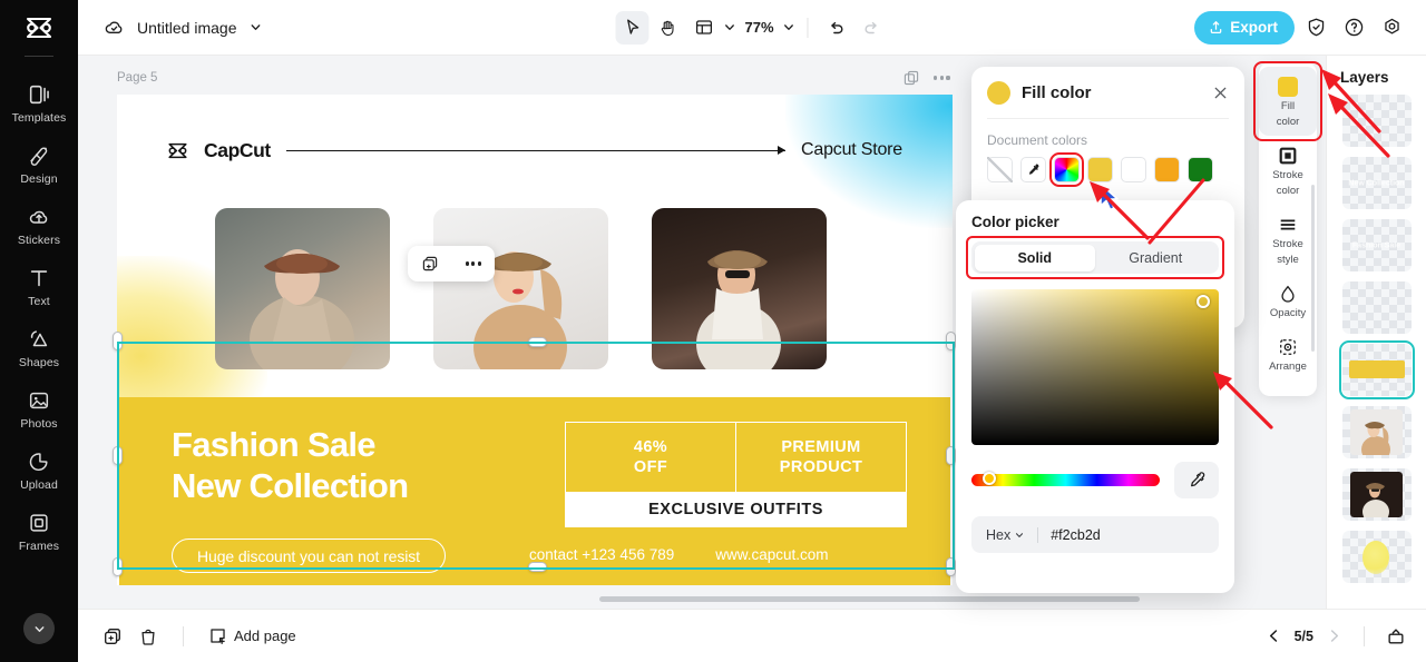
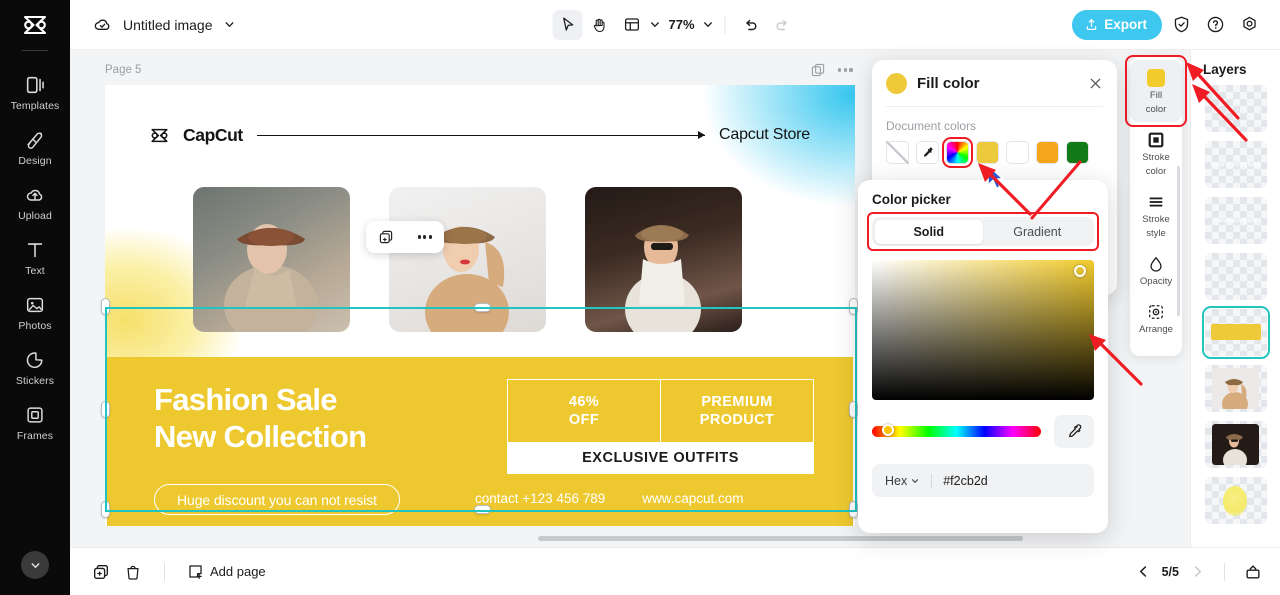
  Templates
  Design
- Stickers
+ Upload
  Text
- Shapes
  Photos
- Upload
+ Stickers
  Frames
  Untitled image
  77%
  Export
  Page 5
  CapCut
  Capcut Store
  Fashion Sale
  New Collection
  Huge discount you can not resist
  46%
  OFF
  PREMIUM
  PRODUCT
  EXCLUSIVE OUTFITS
  contact +123 456 789
  www.capcut.com
  Fill color
  Document colors
  Color picker
  Solid
  Gradient
  Hex
  #f2cb2d
  Fill
  color
  Stroke
  color
  Stroke
  style
  Opacity
  Arrange
  Layers
  Add page
  5/5
